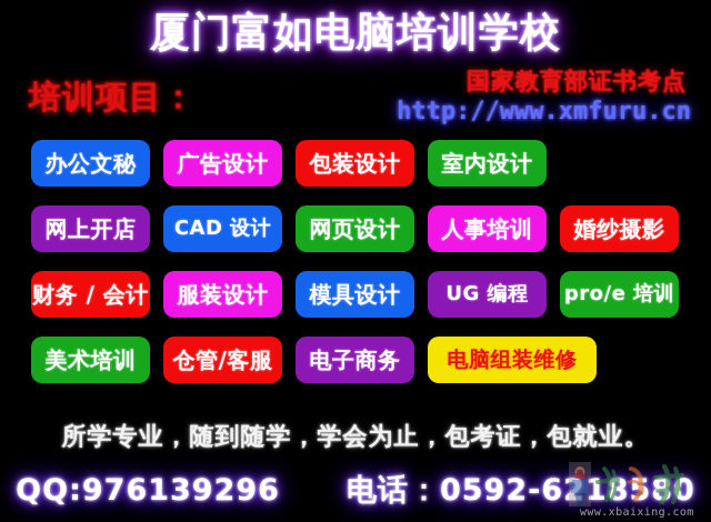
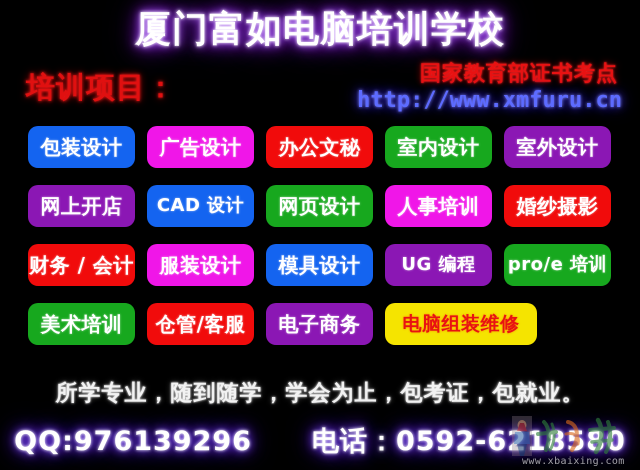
  厦门富如电脑培训学校
  培训项目：
  国家教育部证书考点
  http://www.xmfuru.cn
- 办公文秘
+ 包装设计
  广告设计
- 包装设计
+ 办公文秘
  室内设计
+ 室外设计
  网上开店
  CAD 设计
  网页设计
  人事培训
  婚纱摄影
  财务 / 会计
  服装设计
  模具设计
  UG 编程
  pro/e 培训
  美术培训
  仓管/客服
  电子商务
  电脑组装维修
  所学专业，随到随学，学会为止，包考证，包就业。
  QQ:976139296
  电话：0592-6218580
  www.xbaixing.com
